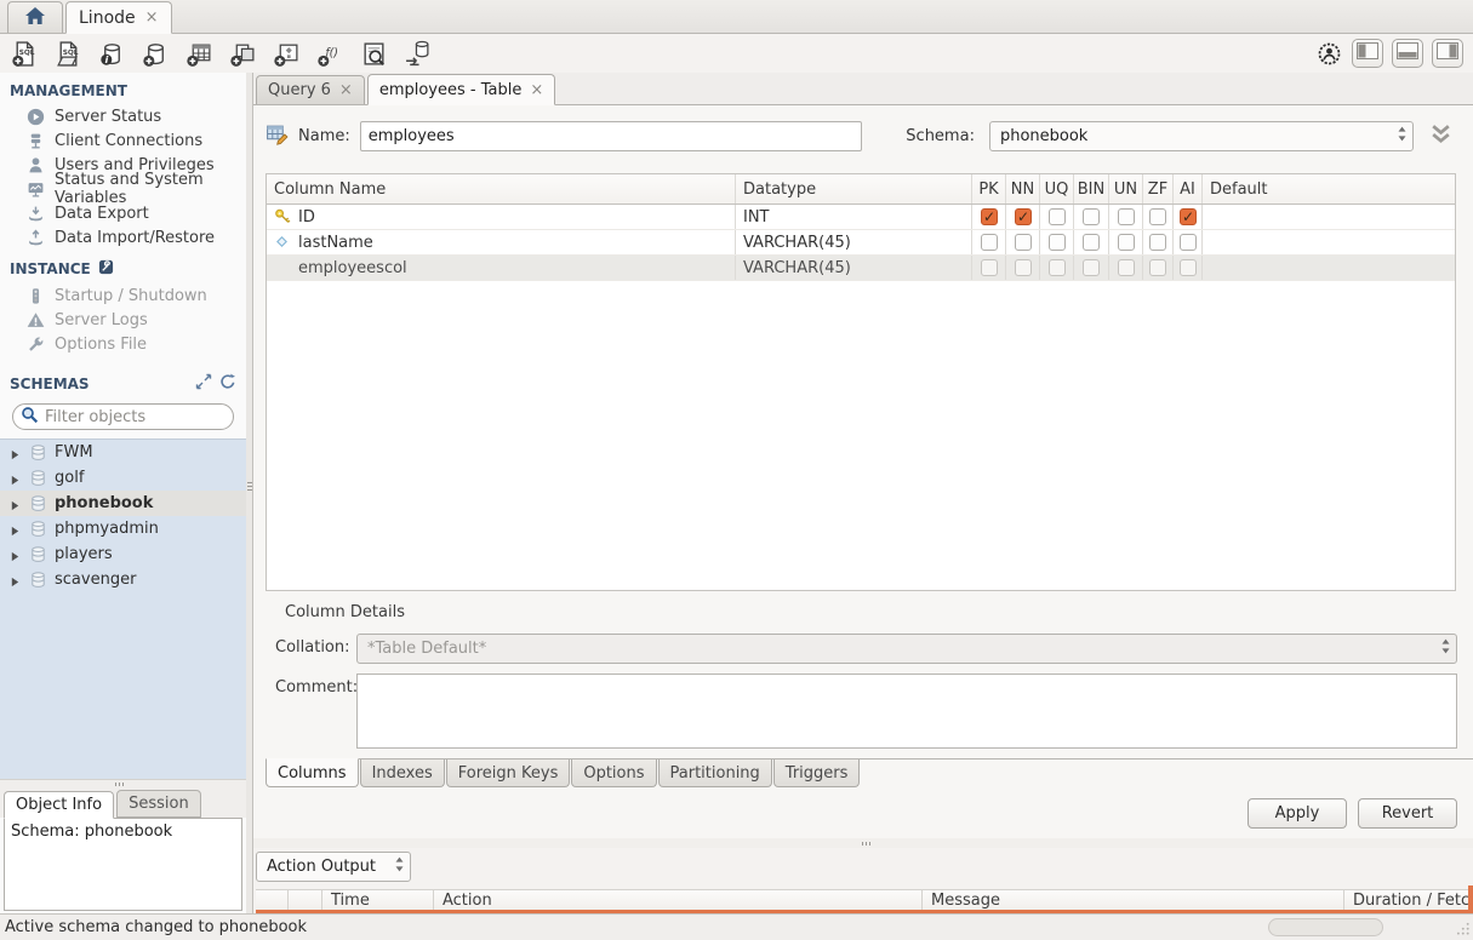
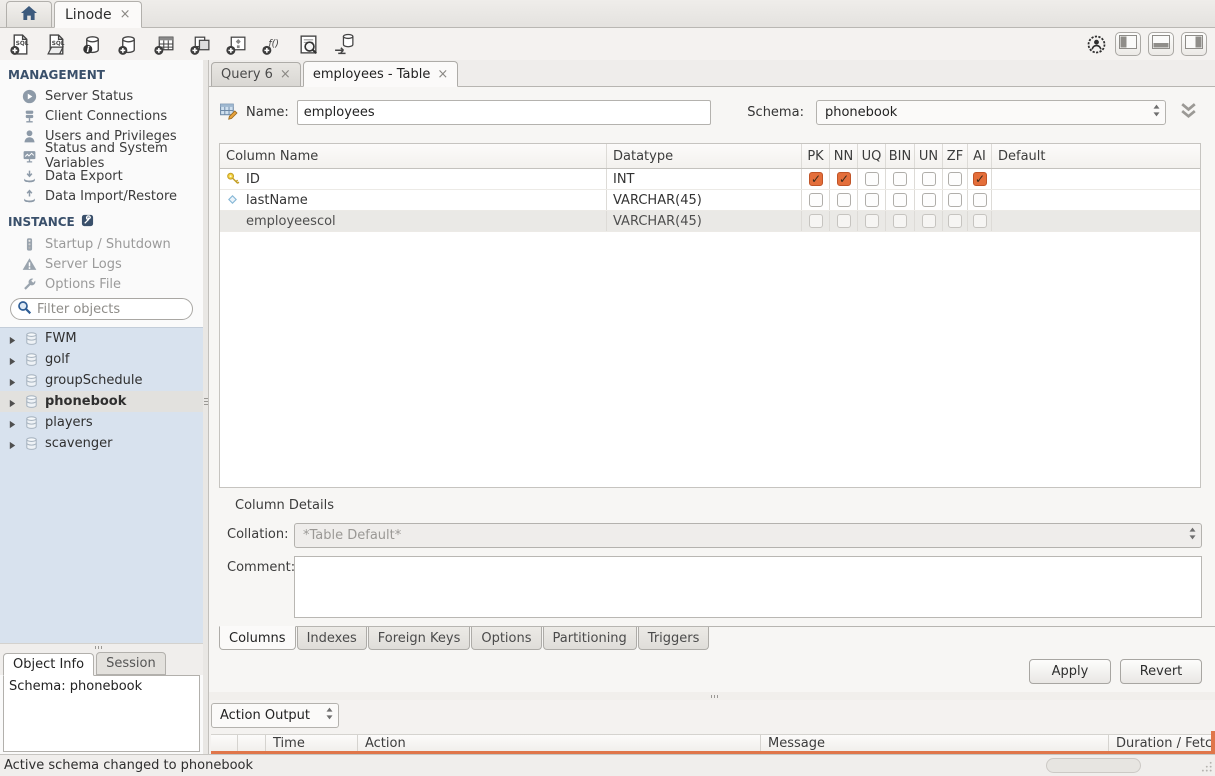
  Linode
  ×
  i
  f()
  MANAGEMENT
  Server Status
  Client Connections
  Users and Privileges
  Status and System Variables
  Data Export
  Data Import/Restore
  INSTANCE
  Startup / Shutdown
  Server Logs
  Options File
- SCHEMAS
  Filter objects
  FWM
  golf
+ groupSchedule
  phonebook
- phpmyadmin
  players
  scavenger
  Object Info
  Session
  Schema: phonebook
  Query 6
  ×
  employees - Table
  ×
  Name:
  employees
  Schema:
  phonebook
  Column Name
  Datatype
  PK
  NN
  UQ
  BIN
  UN
  ZF
  AI
  Default
  ID
  INT
  lastName
  VARCHAR(45)
  employeescol
  VARCHAR(45)
  Column Details
  Collation:
  *Table Default*
  Comment:
  Columns
  Indexes
  Foreign Keys
  Options
  Partitioning
  Triggers
  Apply
  Revert
  Action Output
  Time
  Action
  Message
  Duration / Fetc
  Active schema changed to phonebook
